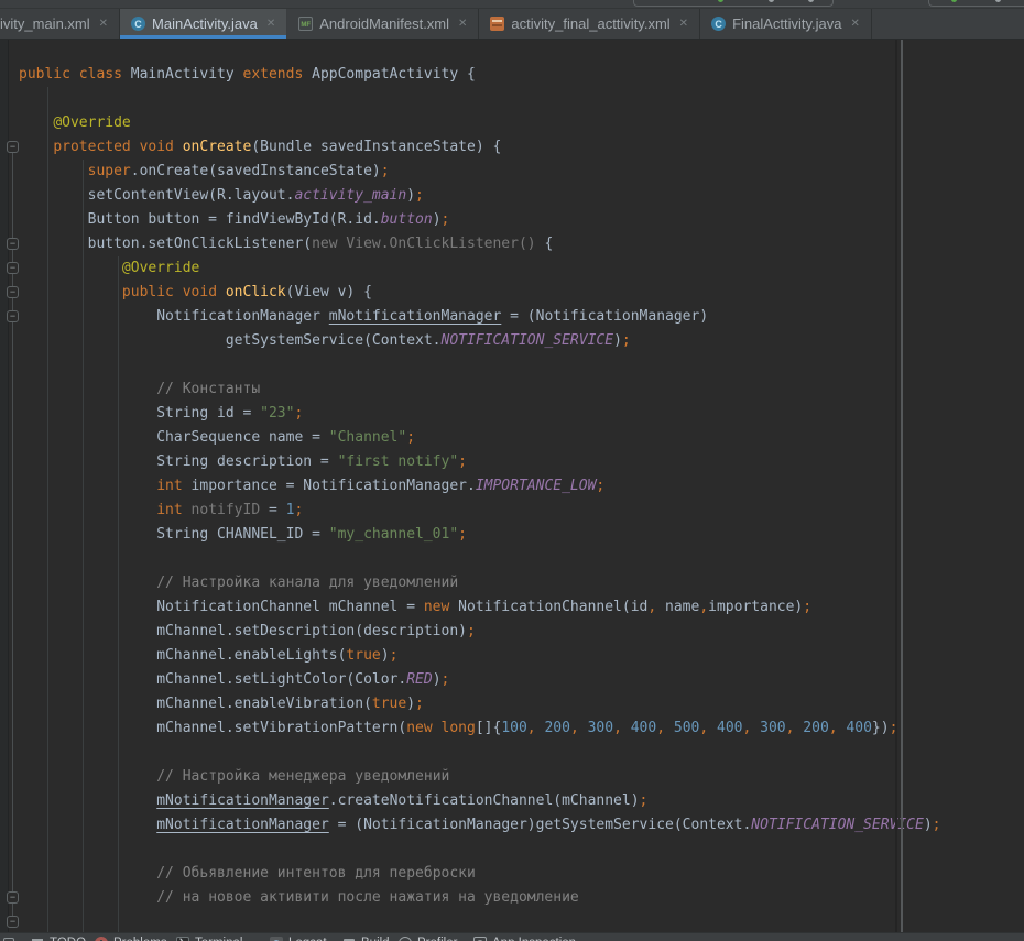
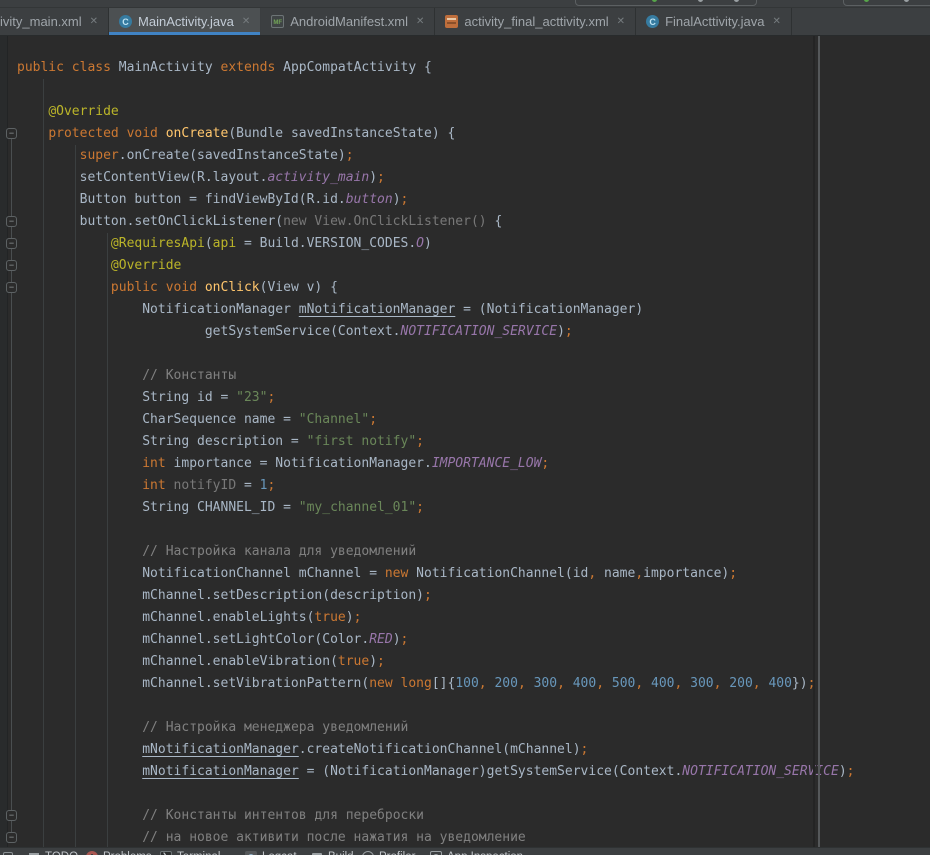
  ivity_main.xml
  ✕
  C
  MainActivity.java
  ✕
  AndroidManifest.xml
  ✕
  activity_final_acttivity.xml
  ✕
  C
  FinalActtivity.java
  ✕
  public class MainActivity extends AppCompatActivity {
  @Override
  protected void onCreate(Bundle savedInstanceState) {
  super.onCreate(savedInstanceState);
  setContentView(R.layout.activity_main);
  Button button = findViewById(R.id.button);
  button.setOnClickListener(new View.OnClickListener() {
+ @RequiresApi(api = Build.VERSION_CODES.O)
  @Override
  public void onClick(View v) {
  NotificationManager mNotificationManager = (NotificationManager)
  getSystemService(Context.NOTIFICATION_SERVICE);
  // Константы
  String id = "23";
  CharSequence name = "Channel";
  String description = "first notify";
  int importance = NotificationManager.IMPORTANCE_LOW;
  int notifyID = 1;
  String CHANNEL_ID = "my_channel_01";
  // Настройка канала для уведомлений
  NotificationChannel mChannel = new NotificationChannel(id, name,importance);
  mChannel.setDescription(description);
  mChannel.enableLights(true);
  mChannel.setLightColor(Color.RED);
  mChannel.enableVibration(true);
  mChannel.setVibrationPattern(new long[]{100, 200, 300, 400, 500, 400, 300, 200, 400});
  // Настройка менеджера уведомлений
  mNotificationManager.createNotificationChannel(mChannel);
  mNotificationManager = (NotificationManager)getSystemService(Context.NOTIFICATION_SERVCE);
- // Обьявление интентов для переброски
+ // Константы интентов для переброски
  // на новое активити после нажатия на уведомление
  −
  −
  −
  −
  −
  −
  −
